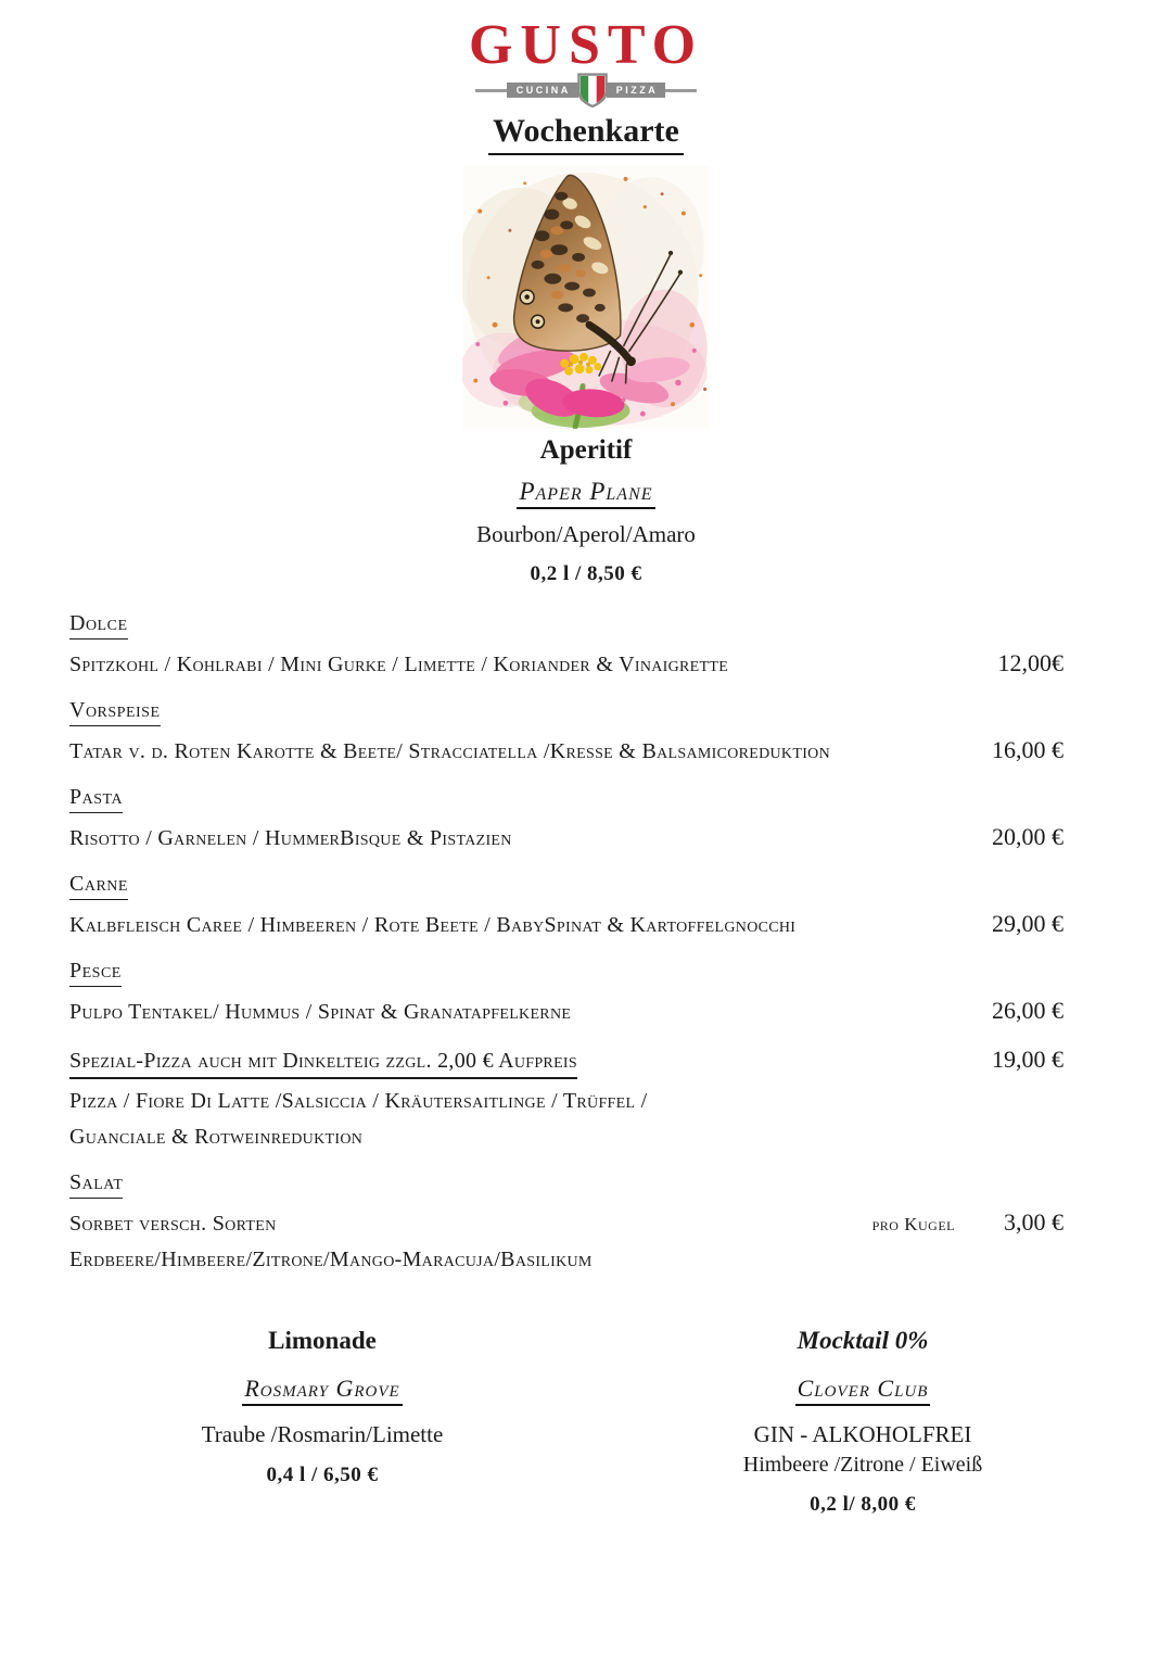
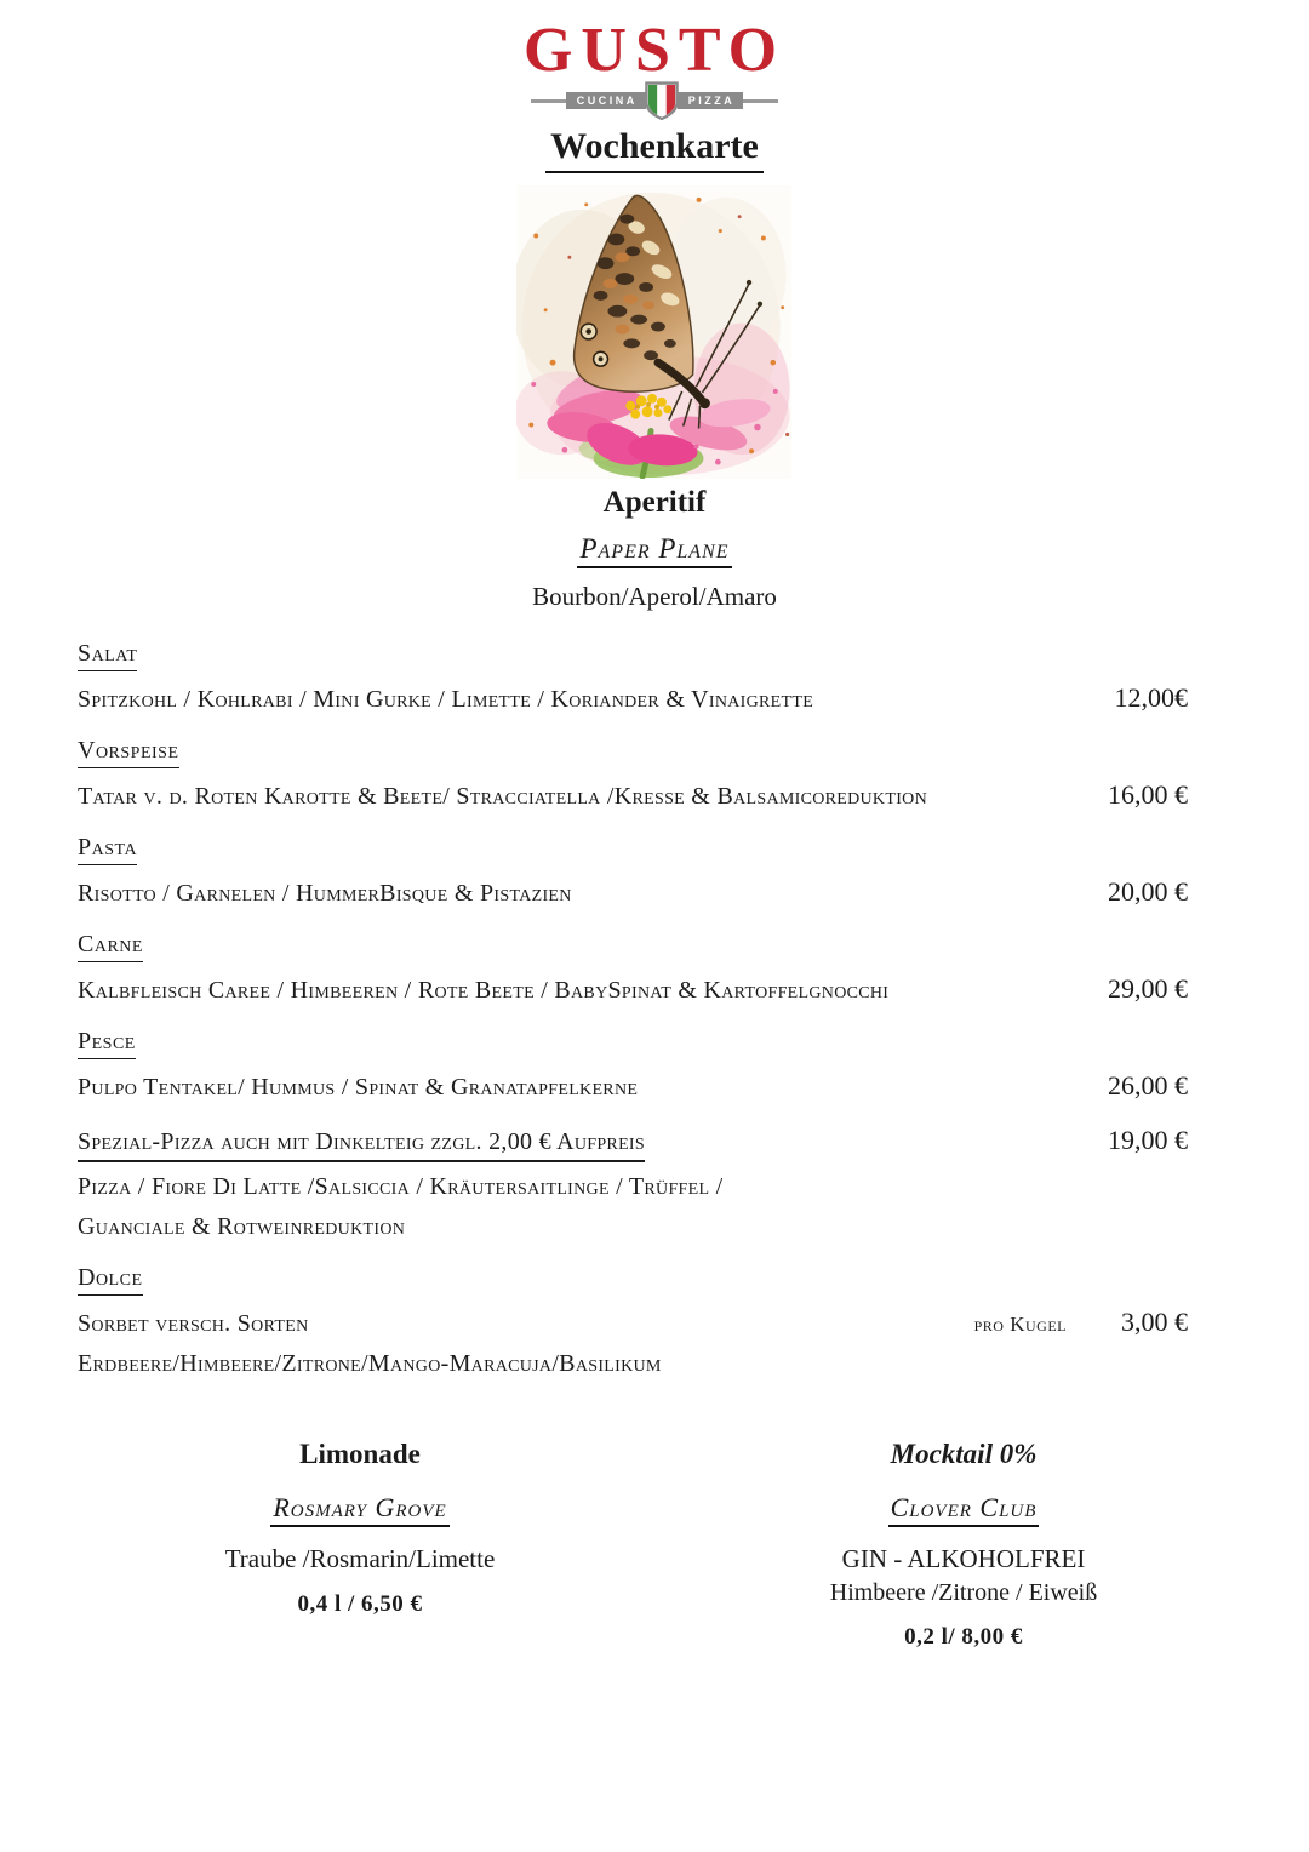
  GUSTO
  CUCINA
  PIZZA
  Wochenkarte
  Aperitif
  Paper Plane
  Bourbon/Aperol/Amaro
- 0,2 l / 8,50 €
- Dolce
+ Salat
  Spitzkohl / Kohlrabi / Mini Gurke / Limette / Koriander & Vinaigrette
  12,00€
  Vorspeise
  Tatar v. d. Roten Karotte & Beete/ Stracciatella /Kresse & Balsamicoreduktion
  16,00 €
  Pasta
  Risotto / Garnelen / HummerBisque & Pistazien
  20,00 €
  Carne
  Kalbfleisch Caree / Himbeeren / Rote Beete / BabySpinat & Kartoffelgnocchi
  29,00 €
  Pesce
  Pulpo Tentakel/ Hummus / Spinat & Granatapfelkerne
  26,00 €
  Spezial-Pizza auch mit Dinkelteig zzgl. 2,00 € Aufpreis
  19,00 €
  Pizza / Fiore Di Latte /Salsiccia / Kräutersaitlinge / Trüffel /
  Guanciale & Rotweinreduktion
- Salat
+ Dolce
  Sorbet versch. Sorten
  pro Kugel
  3,00 €
  Erdbeere/Himbeere/Zitrone/Mango-Maracuja/Basilikum
  Limonade
  Rosmary Grove
  Traube /Rosmarin/Limette
  0,4 l / 6,50 €
  Mocktail 0%
  Clover Club
  GIN - ALKOHOLFREI
  Himbeere /Zitrone / Eiweiß
  0,2 l/ 8,00 €
